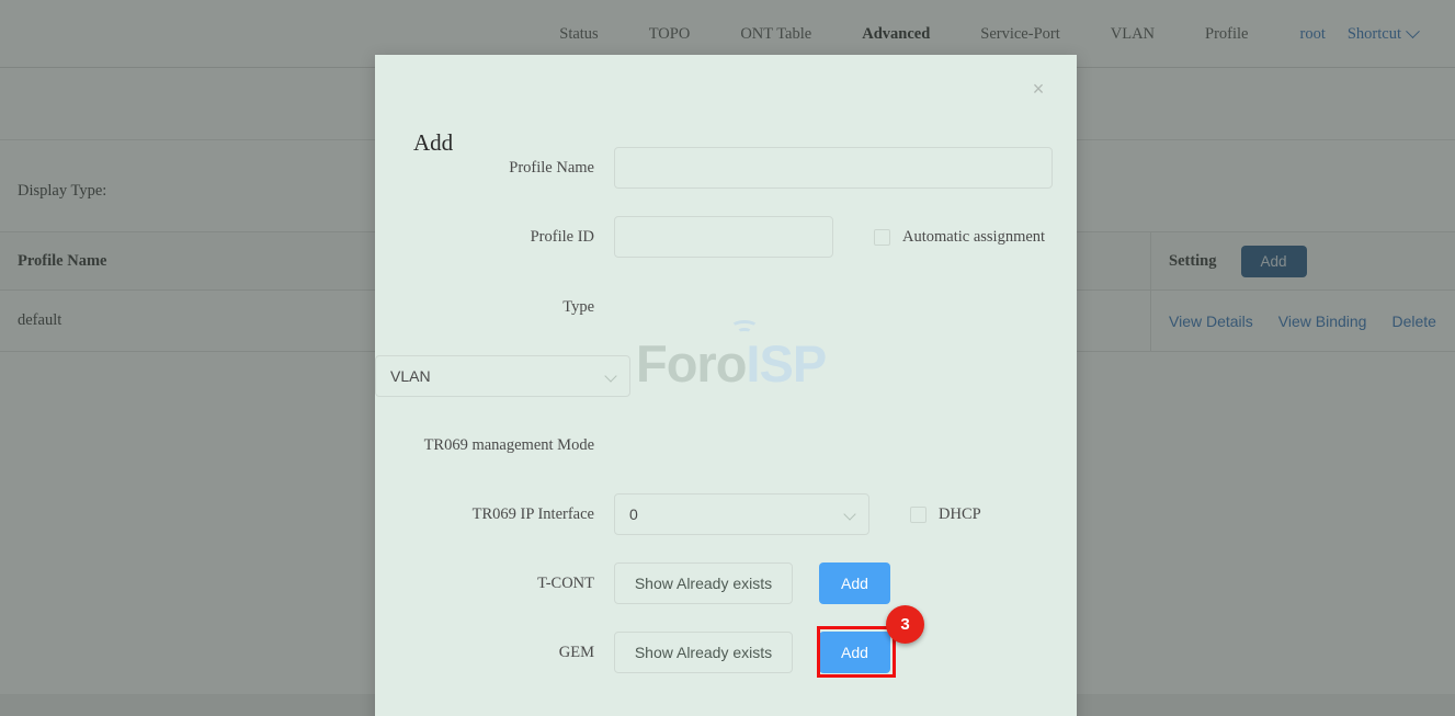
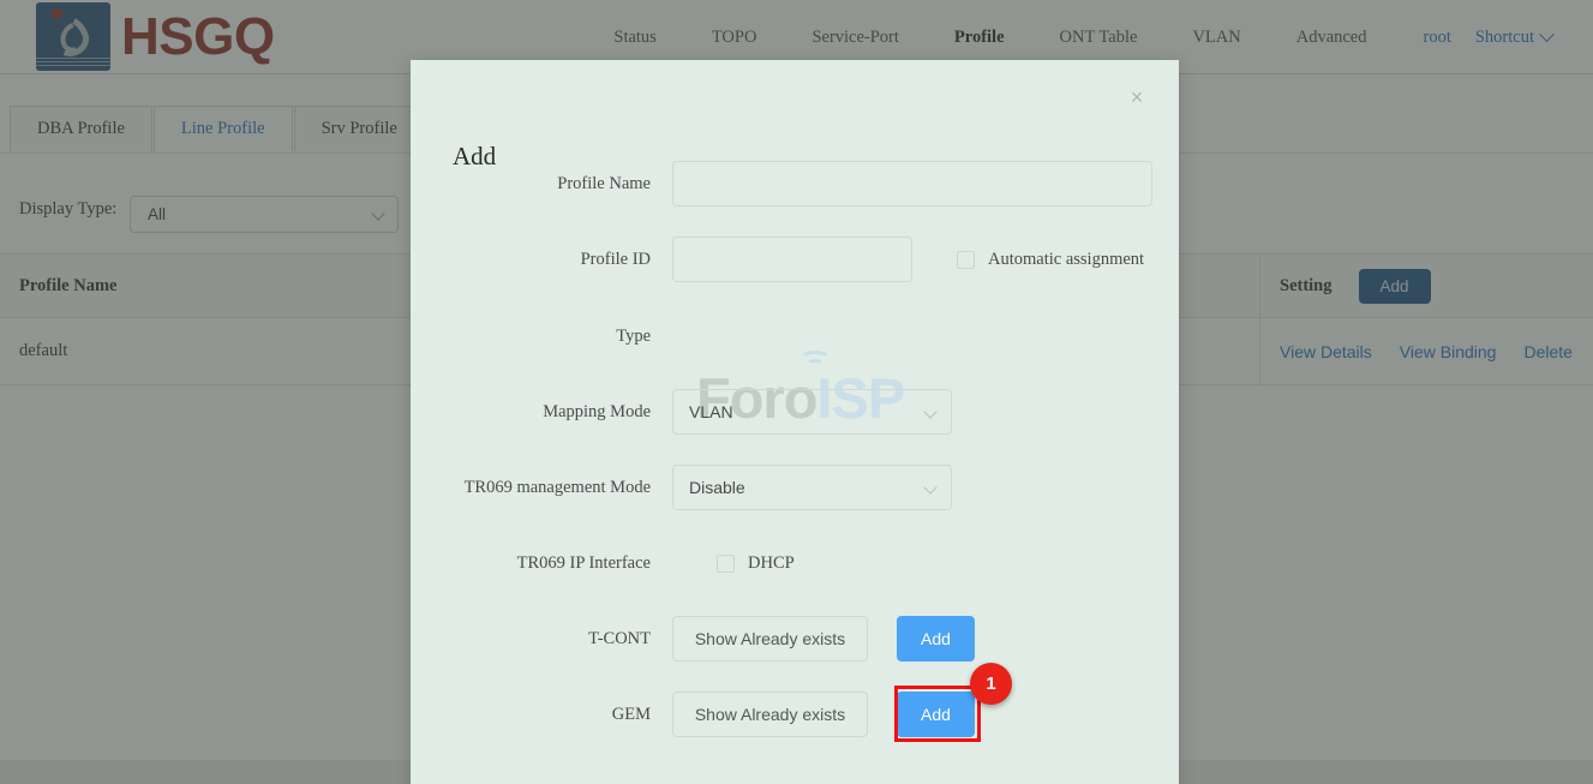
+ HSGQ
  Status
  TOPO
- ONT Table
+ Service-Port
- Advanced
+ Profile
- Service-Port
+ ONT Table
  VLAN
- Profile
+ Advanced
  root
  Shortcut
+ DBA Profile
+ Line Profile
+ Srv Profile
  Display Type:
+ All
  Profile Name
  Setting
  Add
  default
  View Details
  View Binding
  Delete
  Add
  ×
  Profile Name
  Profile ID
  Automatic assignment
  Type
+ Mapping Mode
  VLAN
  TR069 management Mode
+ Disable
  TR069 IP Interface
- 0
  DHCP
  T-CONT
  Show Already exists
  Add
  GEM
  Show Already exists
  Add
- 3
+ 1
